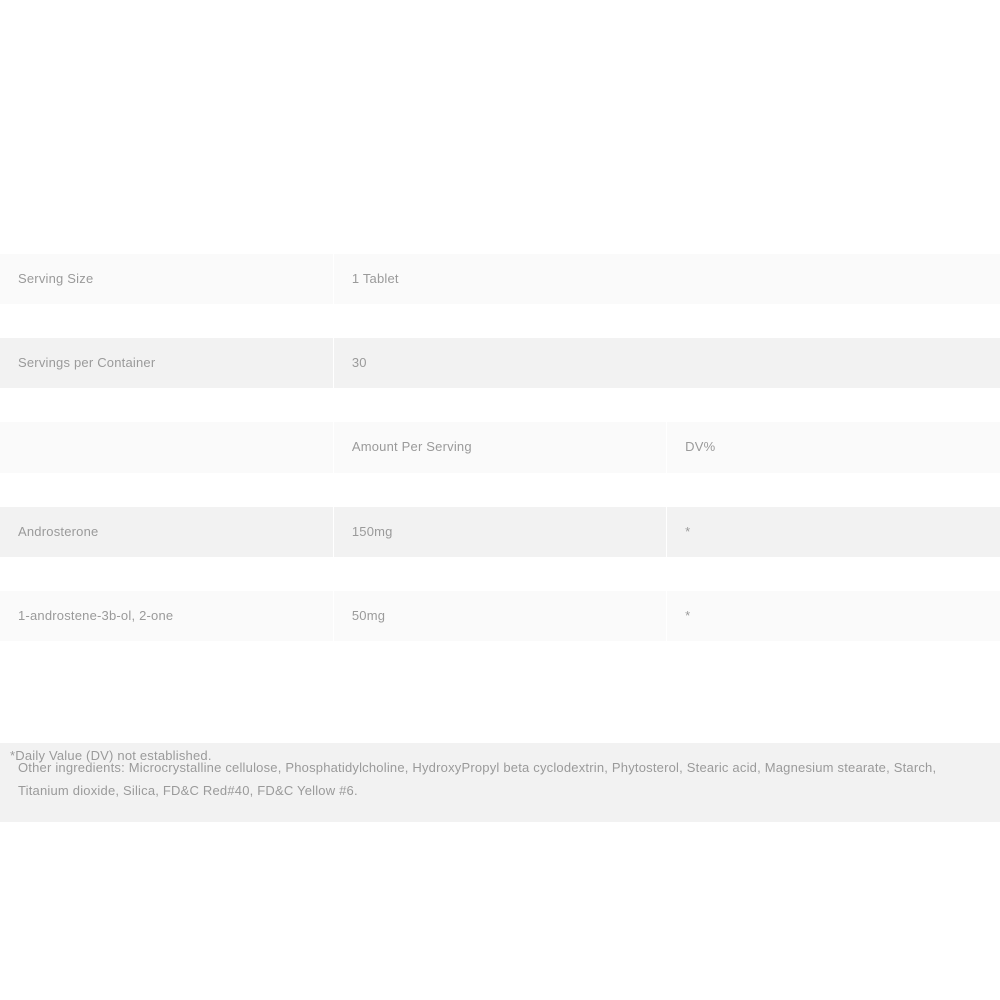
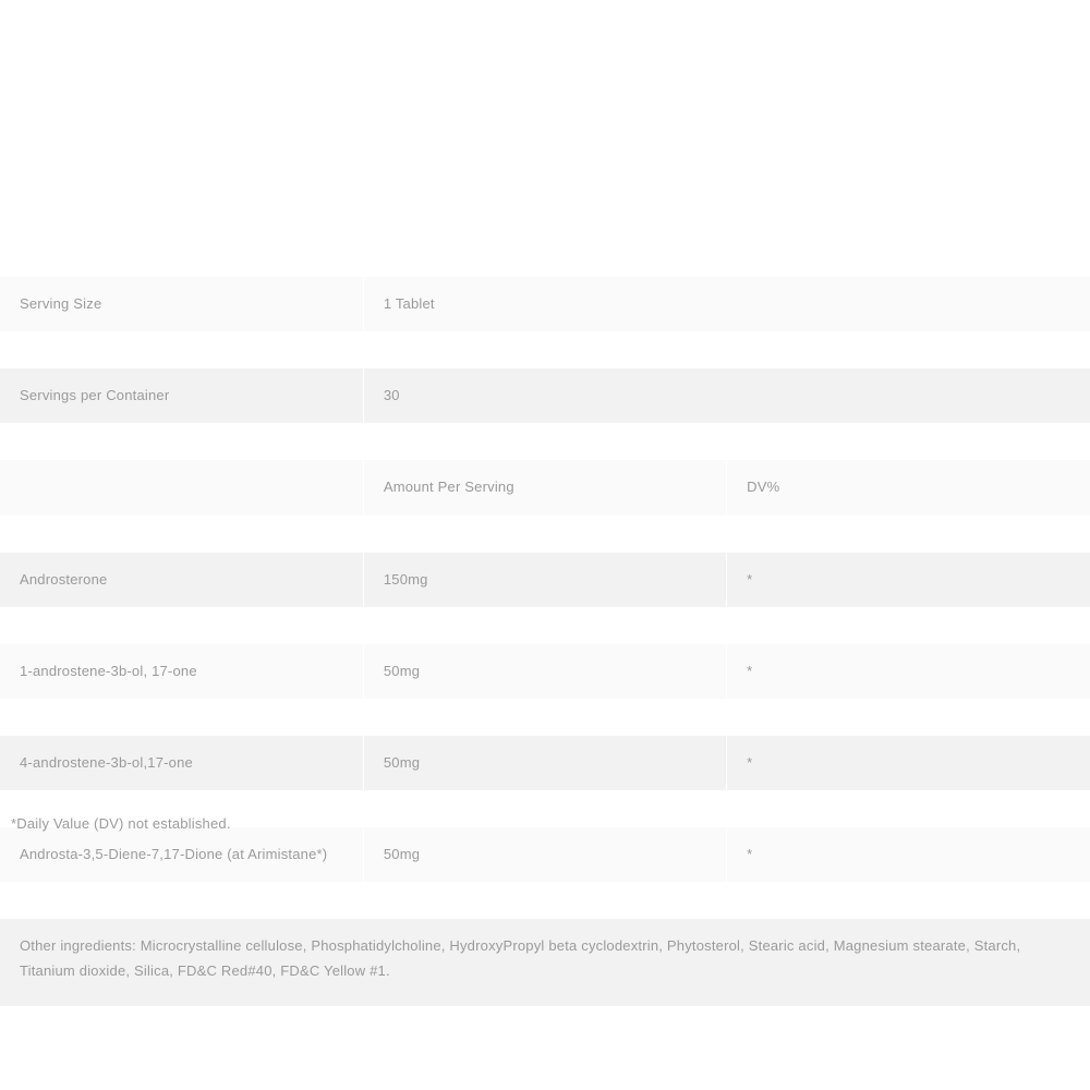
  Serving Size	1 Tablet
  Servings per Container	30
  	Amount Per Serving	DV%
  Androsterone	150mg	*
- 1-androstene-3b-ol, 2-one	50mg	*
+ 1-androstene-3b-ol, 17-one	50mg	*
+ 4-androstene-3b-ol,17-one	50mg	*
+ Androsta-3,5-Diene-7,17-Dione (at Arimistane*)	50mg	*
- Other ingredients: Microcrystalline cellulose, Phosphatidylcholine, HydroxyPropyl beta cyclodextrin, Phytosterol, Stearic acid, Magnesium stearate, Starch, Titanium dioxide, Silica, FD&C Red#40, FD&C Yellow #6.
+ Other ingredients: Microcrystalline cellulose, Phosphatidylcholine, HydroxyPropyl beta cyclodextrin, Phytosterol, Stearic acid, Magnesium stearate, Starch, Titanium dioxide, Silica, FD&C Red#40, FD&C Yellow #1.
  *Daily Value (DV) not established.
